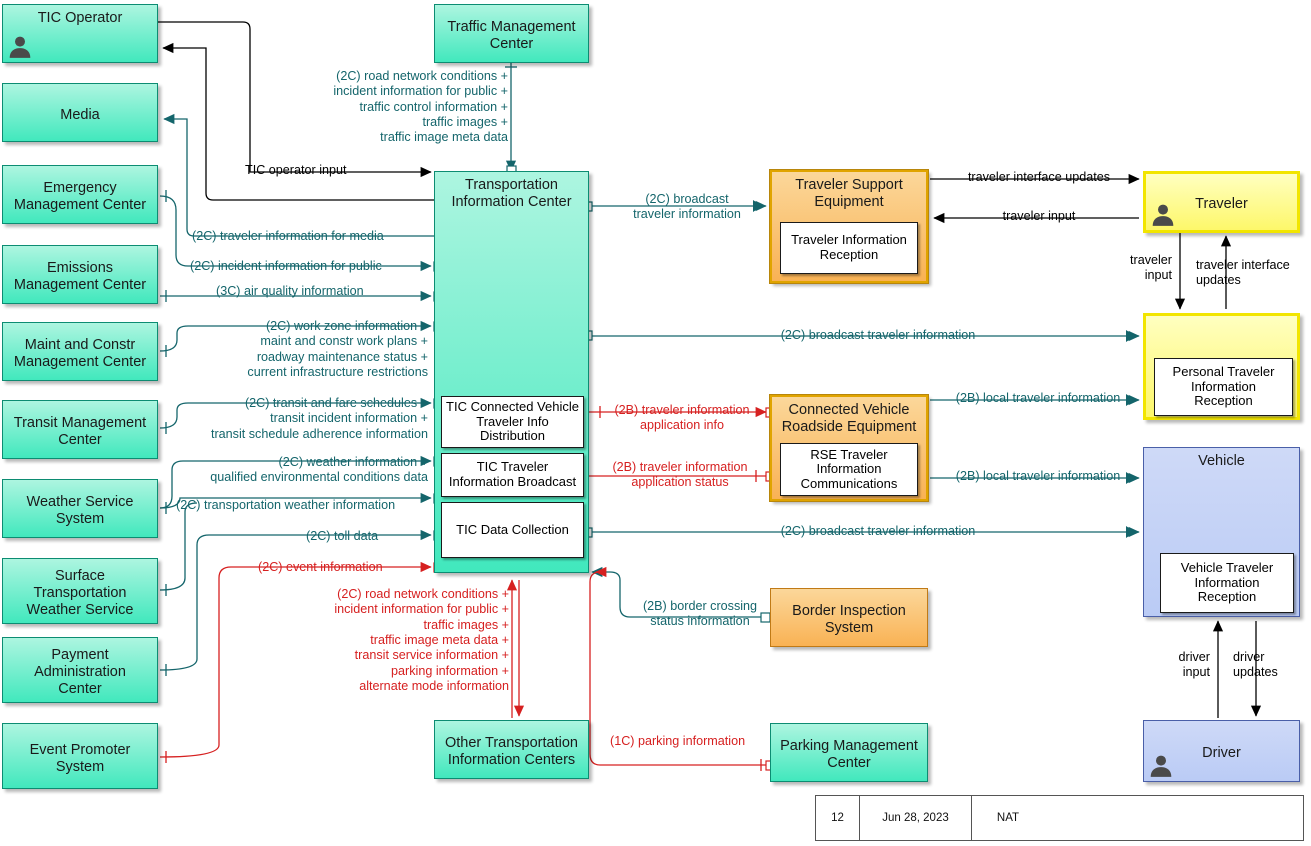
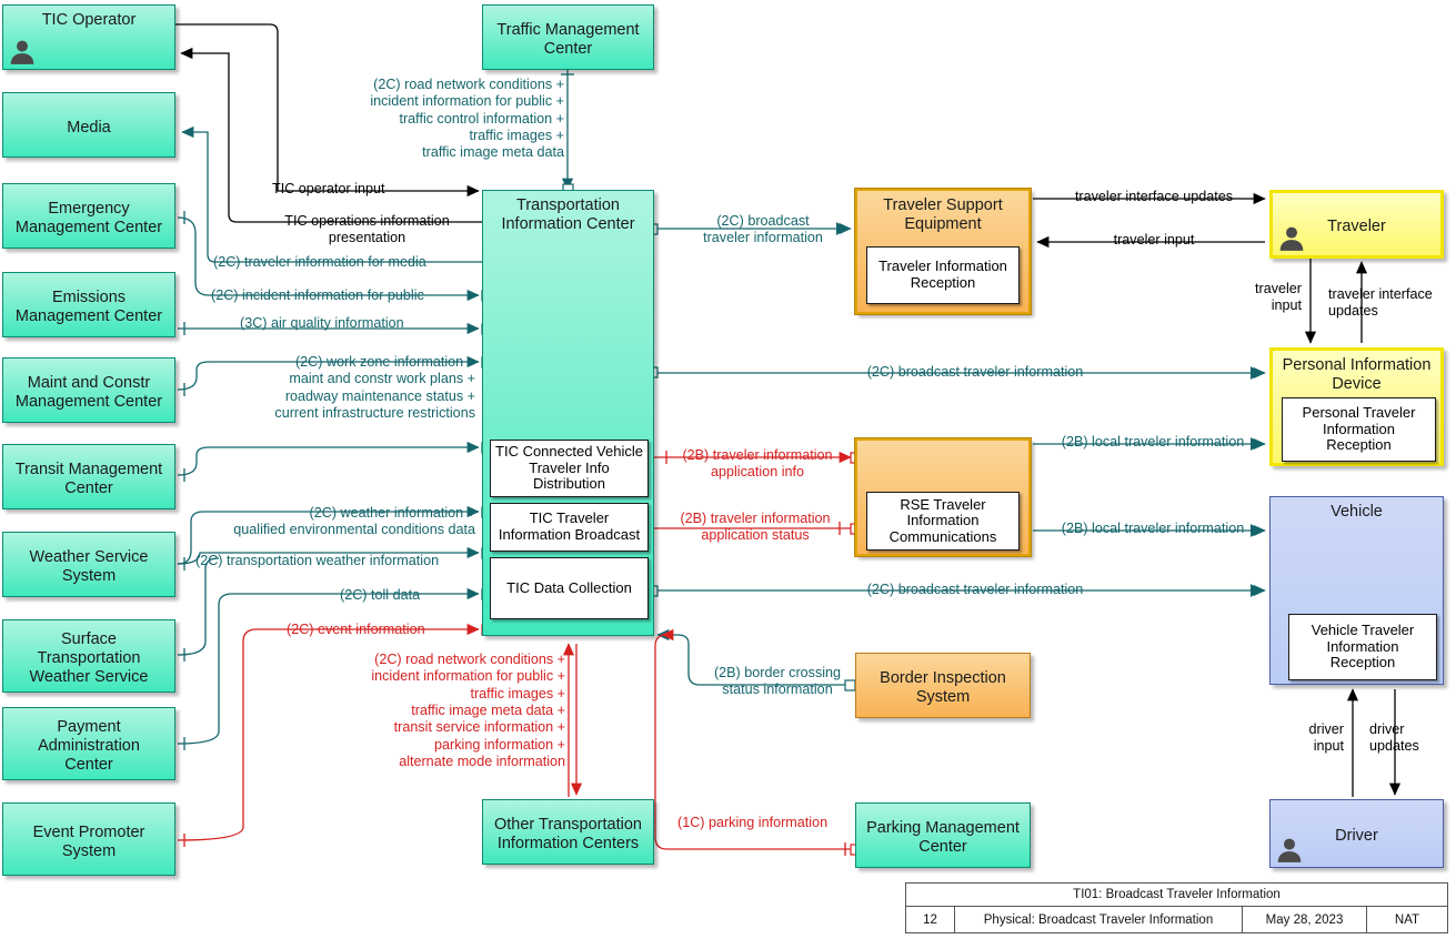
  TIC Operator
  Media
  Emergency
  Management Center
  Emissions
  Management Center
  Maint and Constr
  Management Center
  Transit Management
  Center
  Weather Service
  System
  Surface
  Transportation
  Weather Service
  Payment
  Administration
  Center
  Event Promoter
  System
  Traffic Management
  Center
  Transportation
  Information Center
  TIC Connected Vehicle
  Traveler Info
  Distribution
  TIC Traveler
  Information Broadcast
  TIC Data Collection
  Other Transportation
  Information Centers
  Traveler Support
  Equipment
  Traveler Information
  Reception
- Connected Vehicle
- Roadside Equipment
  RSE Traveler
  Information
  Communications
  Border Inspection
  System
  Parking Management
  Center
  Traveler
+ Personal Information
+ Device
  Personal Traveler
  Information
  Reception
  Vehicle
  Vehicle Traveler
  Information
  Reception
  Driver
  (2C) road network conditions +
  incident information for public +
  traffic control information +
  traffic images +
  traffic image meta data
  TIC operator input
+ TIC operations information
+ presentation
  (2C) traveler information for media
  (2C) incident information for public
  (3C) air quality information
  (2C) work zone information +
  maint and constr work plans +
  roadway maintenance status +
  current infrastructure restrictions
- (2C) transit and fare schedules +
- transit incident information +
- transit schedule adherence information
  (2C) weather information +
  qualified environmental conditions data
  (2C) transportation weather information
  (2C) toll data
  (2C) event information
  (2C) road network conditions +
  incident information for public +
  traffic images +
  traffic image meta data +
  transit service information +
  parking information +
  alternate mode information
  (2C) broadcast
  traveler information
  (2C) broadcast traveler information
  (2C) broadcast traveler information
  (2B) traveler information
  application info
  (2B) traveler information
  application status
  (2B) local traveler information
  (2B) local traveler information
  (2B) border crossing
  status information
  (1C) parking information
  traveler interface updates
  traveler input
  traveler
  input
  traveler interface
  updates
  driver
  input
  driver
  updates
+ TI01: Broadcast Traveler Information
  12
+ Physical: Broadcast Traveler Information
- Jun 28, 2023
+ May 28, 2023
  NAT
